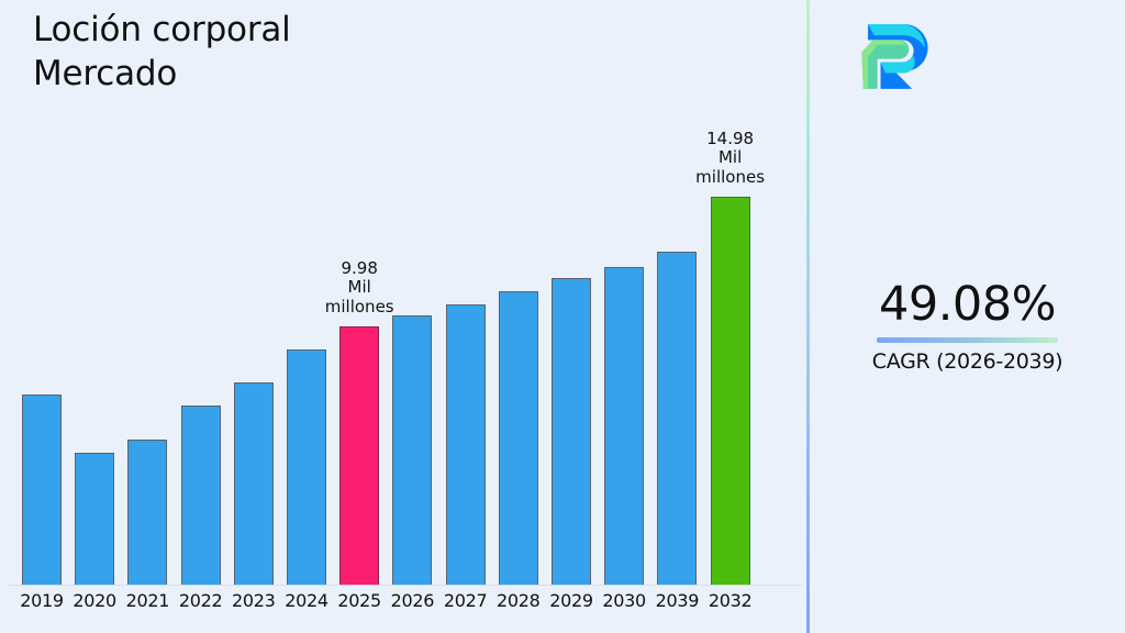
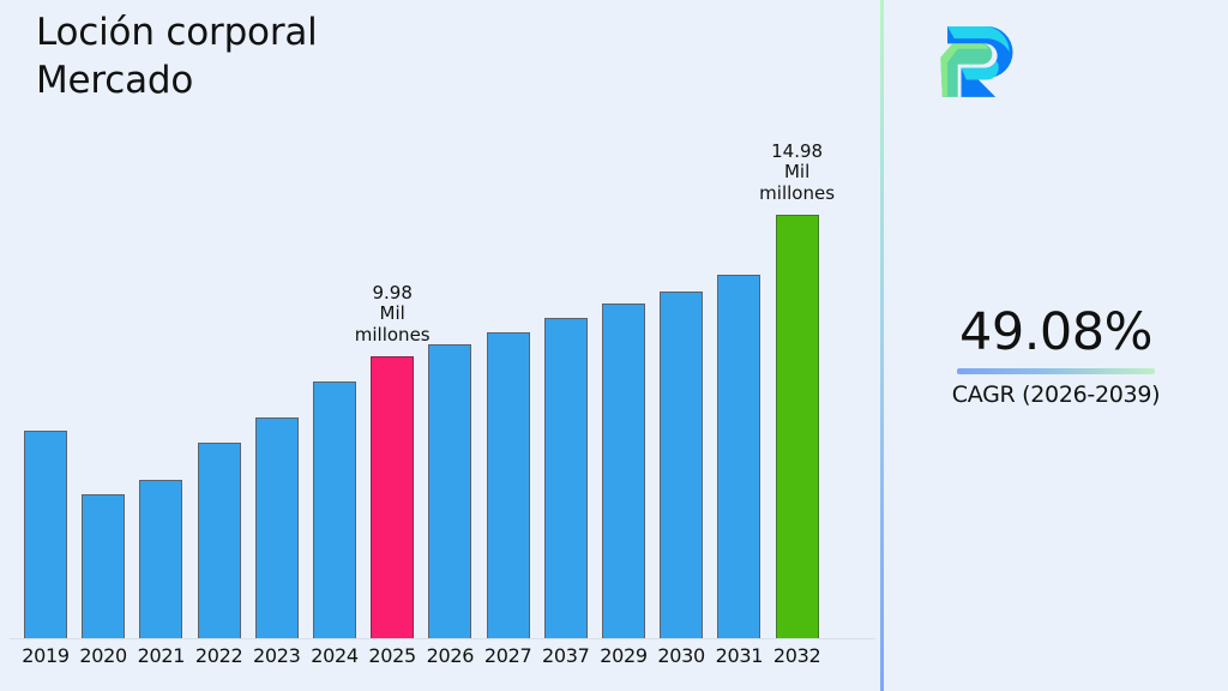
  Loción corporal
  Mercado
  2019
  2020
  2021
  2022
  2023
  2024
  2025
  9.98
  Mil
  millones
  2026
  2027
- 2028
+ 2037
  2029
  2030
- 2039
+ 2031
  2032
  14.98
  Mil
  millones
  49.08%
  CAGR (2026-2039)
